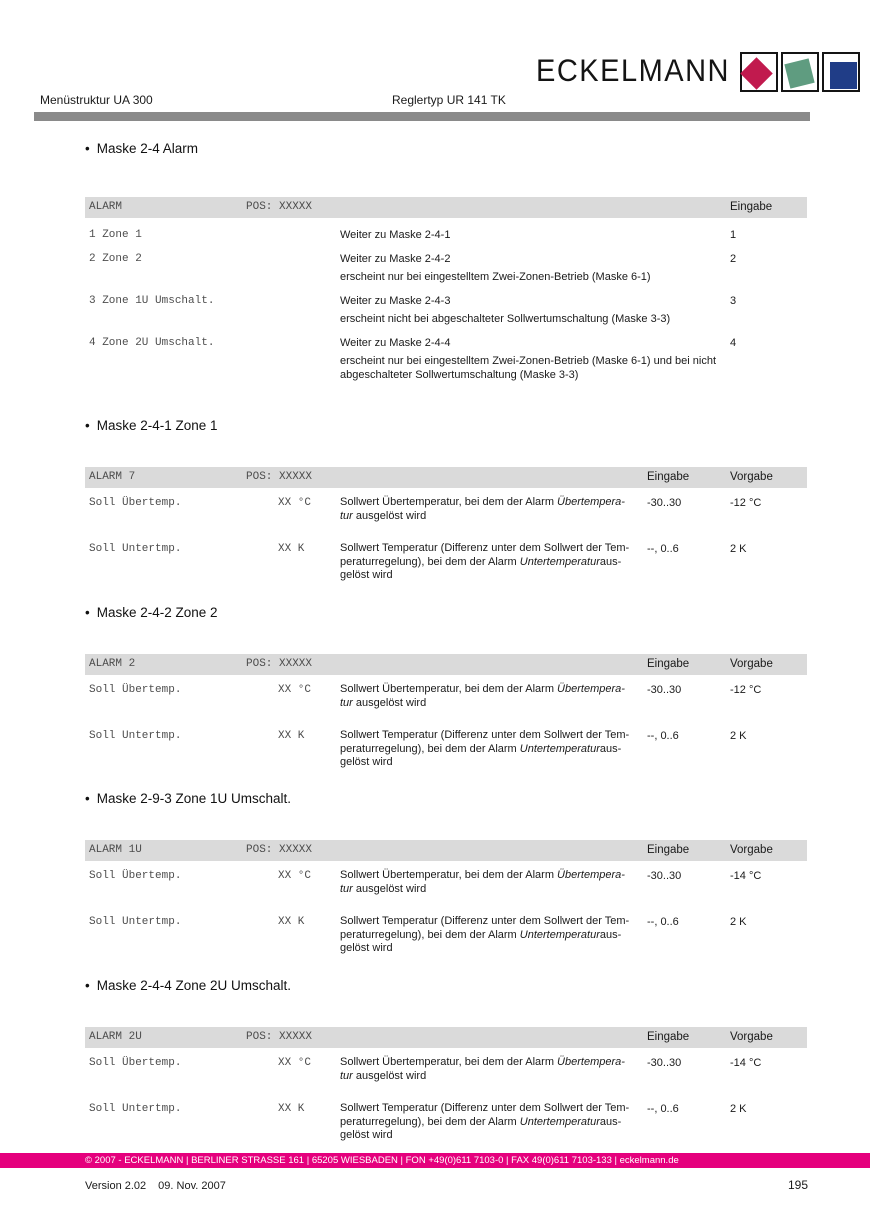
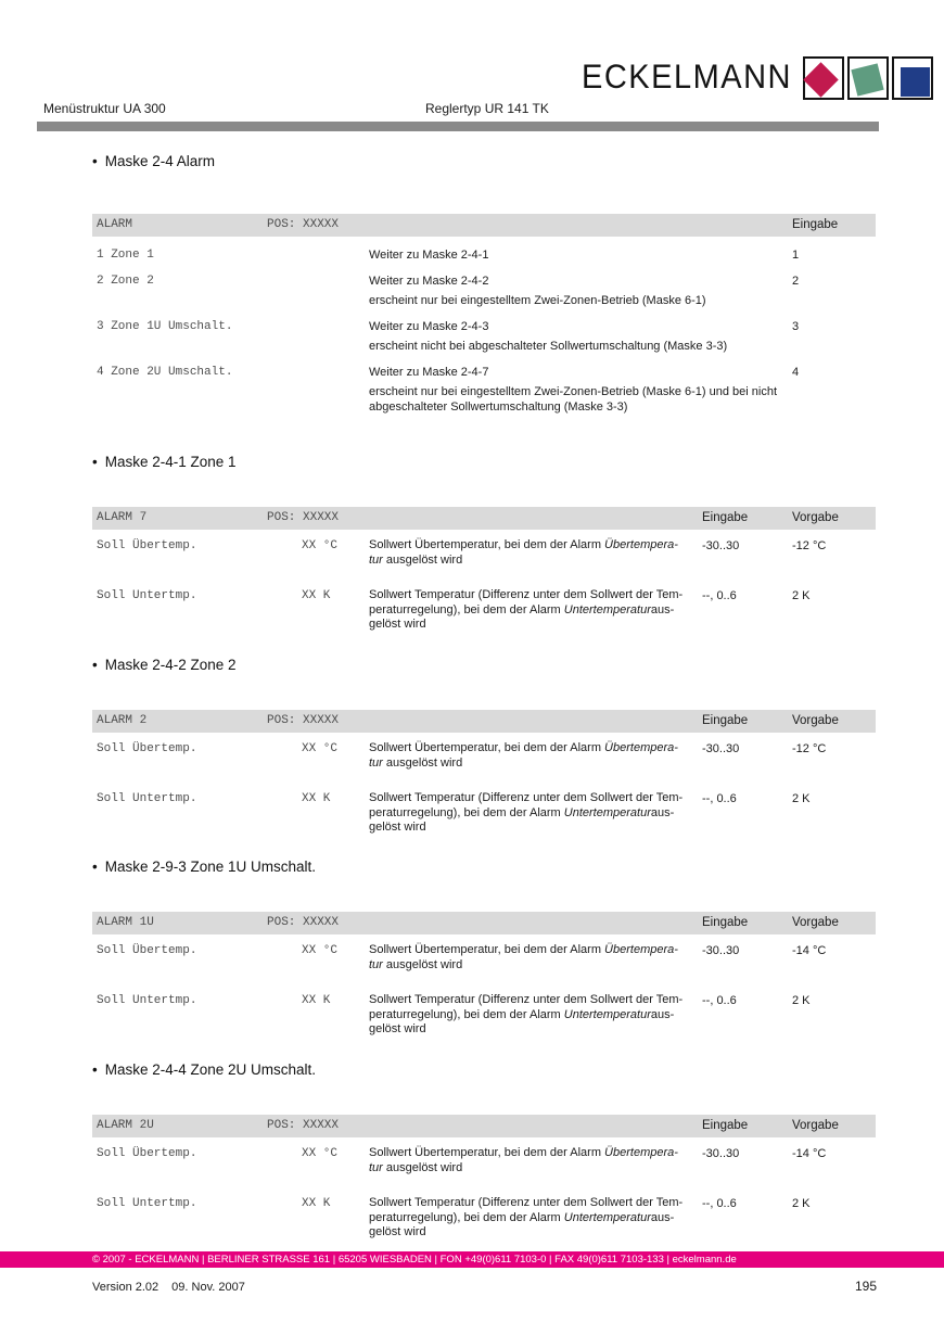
  ECKELMANN
  Menüstruktur UA 300
  Reglertyp UR 141 TK
  • Maske 2-4 Alarm
  ALARM
  POS: XXXXX
  Eingabe
  1 Zone 1
  Weiter zu Maske 2-4-1
  1
  2 Zone 2
  Weiter zu Maske 2-4-2
  erscheint nur bei eingestelltem Zwei-Zonen-Betrieb (Maske 6-1)
  2
  3 Zone 1U Umschalt.
  Weiter zu Maske 2-4-3
  erscheint nicht bei abgeschalteter Sollwertumschaltung (Maske 3-3)
  3
  4 Zone 2U Umschalt.
- Weiter zu Maske 2-4-4
+ Weiter zu Maske 2-4-7
  erscheint nur bei eingestelltem Zwei-Zonen-Betrieb (Maske 6-1) und bei nicht abgeschalteter Sollwertumschaltung (Maske 3-3)
  4
  • Maske 2-4-1 Zone 1
  ALARM 7
  POS: XXXXX
  Eingabe
  Vorgabe
  Soll Übertemp.
  XX °C
  Sollwert Übertemperatur, bei dem der Alarm Übertempera-
  tur ausgelöst wird
  -30..30
  -12 °C
  Soll Untertmp.
  XX K
  Sollwert Temperatur (Differenz unter dem Sollwert der Tem-
  peraturregelung), bei dem der Alarm Untertemperaturaus-
  gelöst wird
  --, 0..6
  2 K
  • Maske 2-4-2 Zone 2
  ALARM 2
  POS: XXXXX
  Eingabe
  Vorgabe
  Soll Übertemp.
  XX °C
  Sollwert Übertemperatur, bei dem der Alarm Übertempera-
  tur ausgelöst wird
  -30..30
  -12 °C
  Soll Untertmp.
  XX K
  Sollwert Temperatur (Differenz unter dem Sollwert der Tem-
  peraturregelung), bei dem der Alarm Untertemperaturaus-
  gelöst wird
  --, 0..6
  2 K
  • Maske 2-9-3 Zone 1U Umschalt.
  ALARM 1U
  POS: XXXXX
  Eingabe
  Vorgabe
  Soll Übertemp.
  XX °C
  Sollwert Übertemperatur, bei dem der Alarm Übertempera-
  tur ausgelöst wird
  -30..30
  -14 °C
  Soll Untertmp.
  XX K
  Sollwert Temperatur (Differenz unter dem Sollwert der Tem-
  peraturregelung), bei dem der Alarm Untertemperaturaus-
  gelöst wird
  --, 0..6
  2 K
  • Maske 2-4-4 Zone 2U Umschalt.
  ALARM 2U
  POS: XXXXX
  Eingabe
  Vorgabe
  Soll Übertemp.
  XX °C
  Sollwert Übertemperatur, bei dem der Alarm Übertempera-
  tur ausgelöst wird
  -30..30
  -14 °C
  Soll Untertmp.
  XX K
  Sollwert Temperatur (Differenz unter dem Sollwert der Tem-
  peraturregelung), bei dem der Alarm Untertemperaturaus-
  gelöst wird
  --, 0..6
  2 K
  © 2007 - ECKELMANN | BERLINER STRASSE 161 | 65205 WIESBADEN | FON +49(0)611 7103-0 | FAX 49(0)611 7103-133 | eckelmann.de
  Version 2.02 09. Nov. 2007
  195
